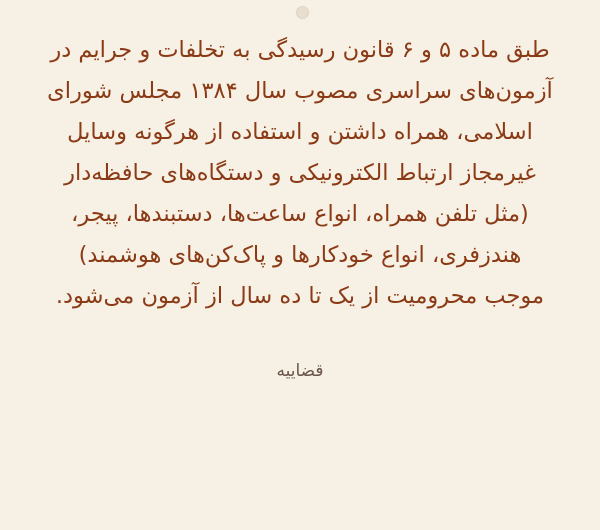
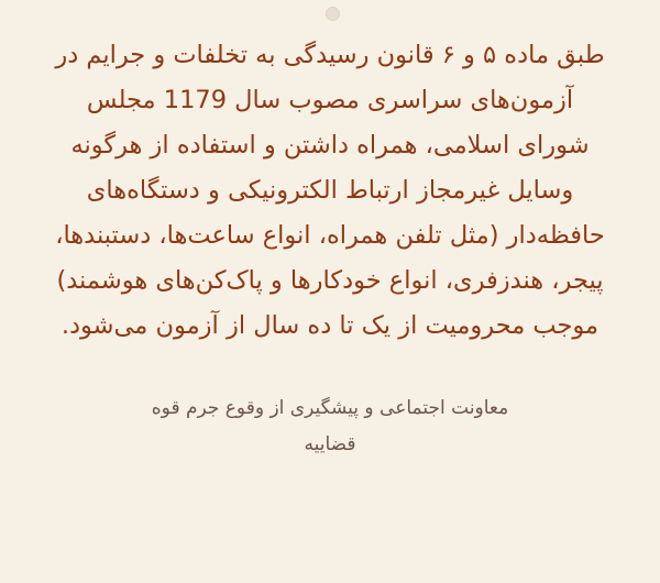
- طبق ماده ۵ و ۶ قانون رسیدگی به تخلفات و جرایم در آزمون‌های سراسری مصوب سال ۱۳۸۴ مجلس شورای اسلامی، همراه داشتن و استفاده از هرگونه وسایل غیرمجاز ارتباط الکترونیکی و دستگاه‌های حافظه‌دار (مثل تلفن همراه، انواع ساعت‌ها، دستبندها، پیجر، هندزفری، انواع خودکارها و پاک‌کن‌های هوشمند) موجب محرومیت از یک تا ده سال از آزمون می‌شود.
+ طبق ماده ۵ و ۶ قانون رسیدگی به تخلفات و جرایم در آزمون‌های سراسری مصوب سال 1179 مجلس شورای اسلامی، همراه داشتن و استفاده از هرگونه وسایل غیرمجاز ارتباط الکترونیکی و دستگاه‌های حافظه‌دار (مثل تلفن همراه، انواع ساعت‌ها، دستبندها، پیجر، هندزفری، انواع خودکارها و پاک‌کن‌های هوشمند) موجب محرومیت از یک تا ده سال از آزمون می‌شود.
+ معاونت اجتماعی و پیشگیری از وقوع جرم قوه
  قضاییه
